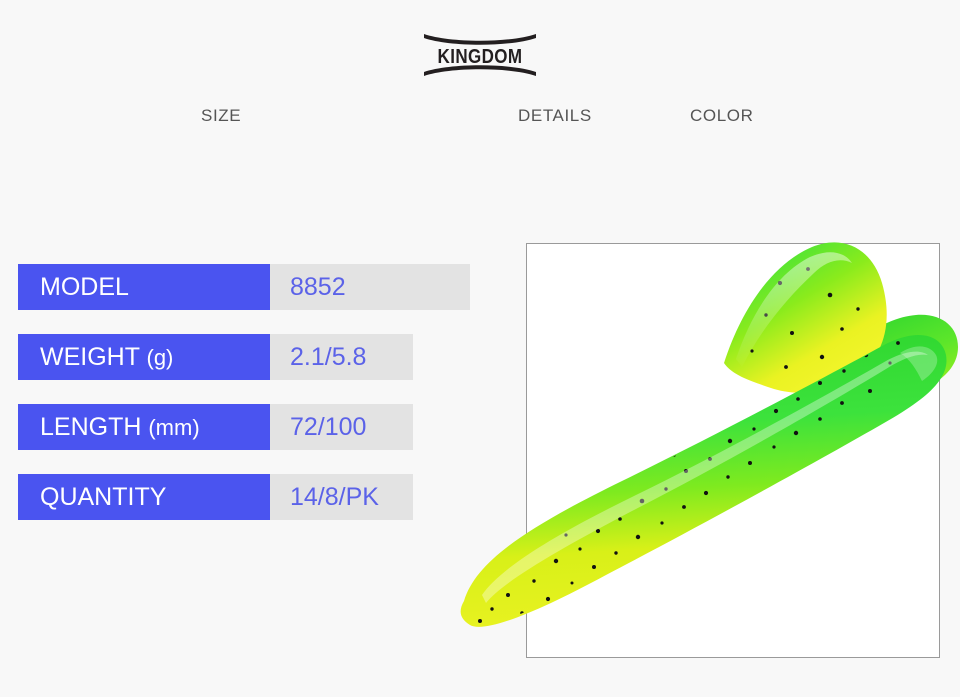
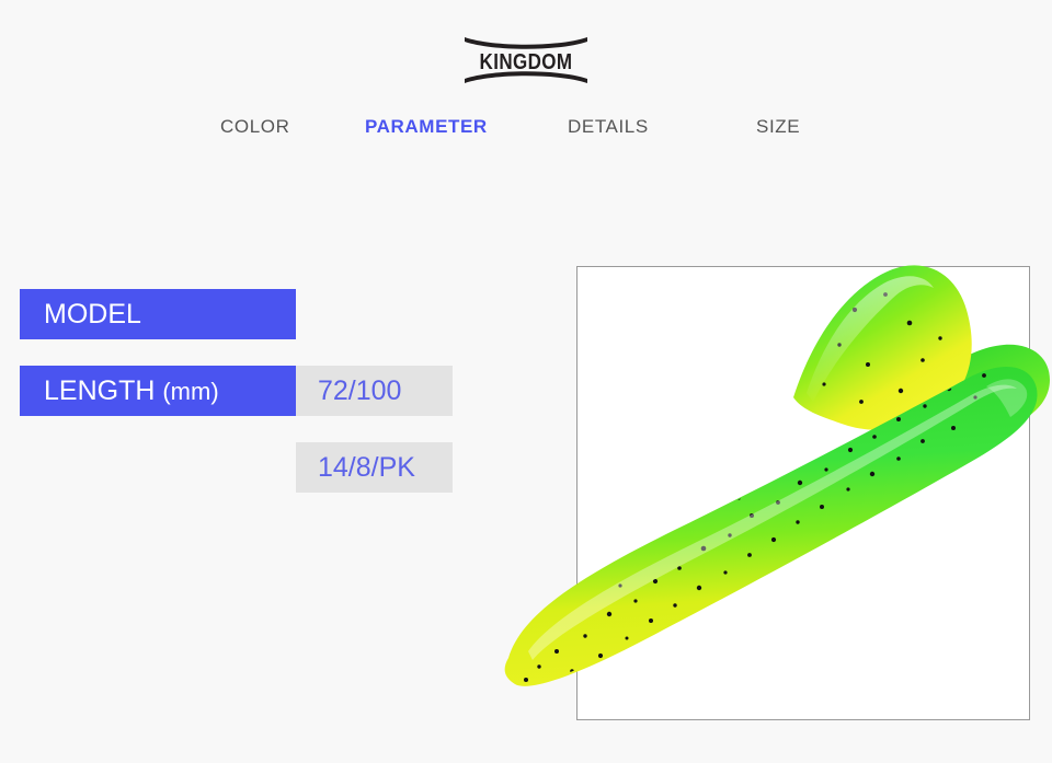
  KINGDOM
- SIZE
+ COLOR
+ PARAMETER
  DETAILS
- COLOR
+ SIZE
  MODEL
- 8852
- WEIGHT (g)
- 2.1/5.8
  LENGTH (mm)
  72/100
- QUANTITY
  14/8/PK
